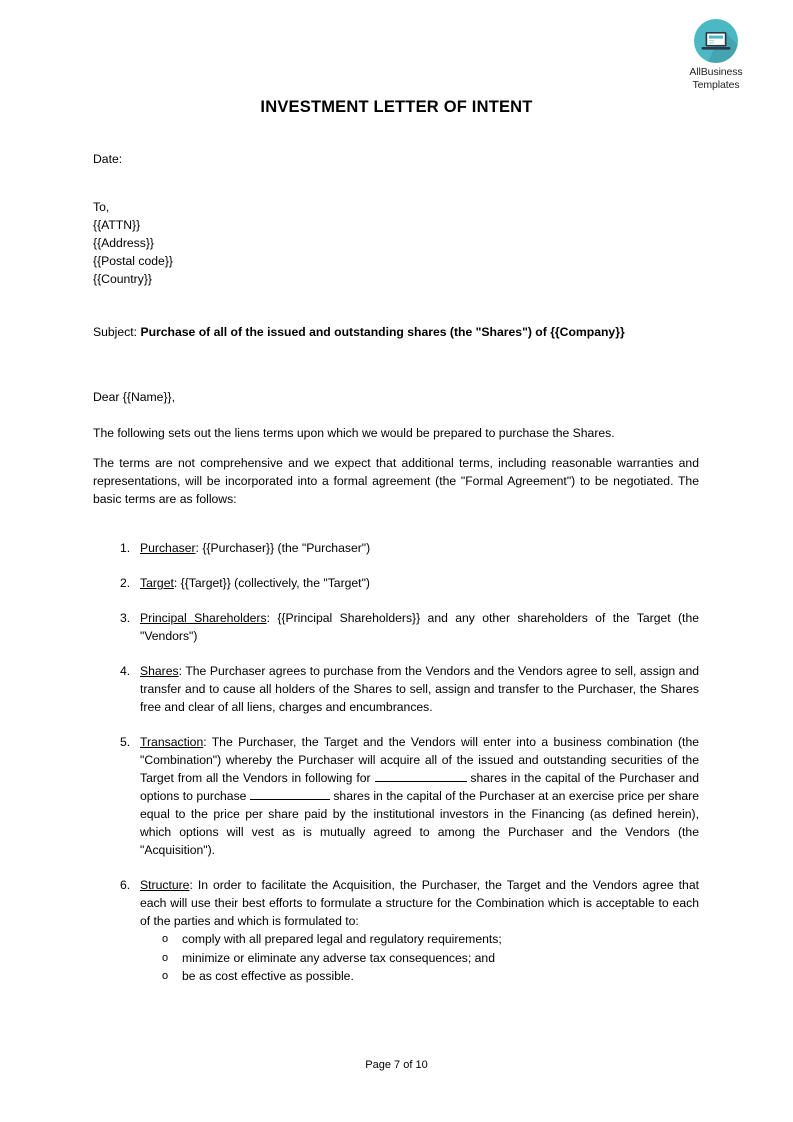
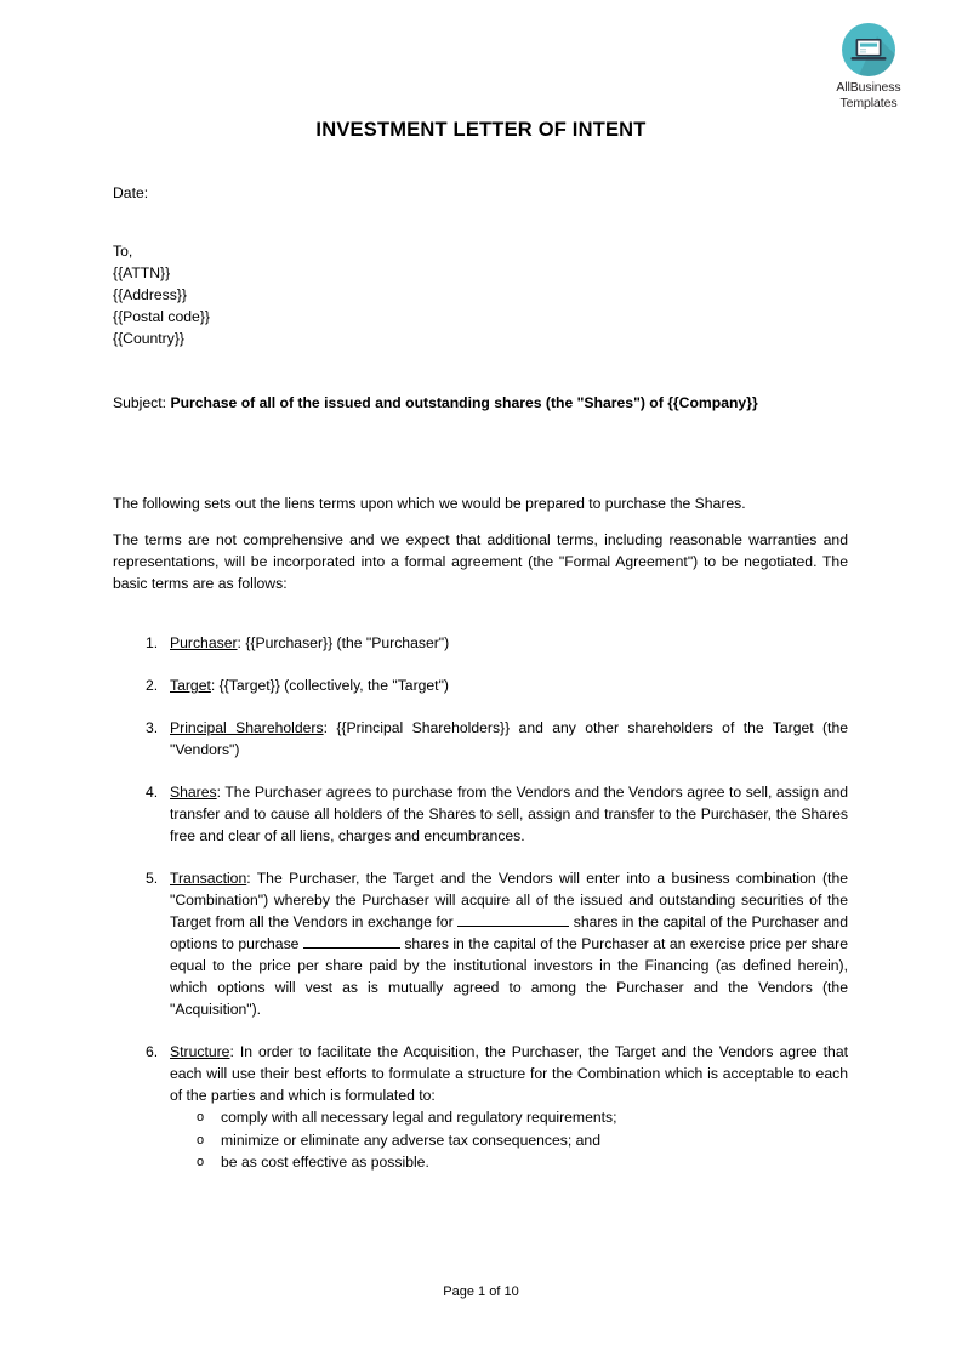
  AllBusiness
  Templates
  INVESTMENT LETTER OF INTENT
  Date:
  To,
  {{ATTN}}
  {{Address}}
  {{Postal code}}
  {{Country}}
  Subject: Purchase of all of the issued and outstanding shares (the "Shares") of {{Company}}
- Dear {{Name}},
  The following sets out the liens terms upon which we would be prepared to purchase the Shares.
  The terms are not comprehensive and we expect that additional terms, including reasonable warranties and representations, will be incorporated into a formal agreement (the "Formal Agreement") to be negotiated. The basic terms are as follows:
  1.
  Purchaser: {{Purchaser}} (the "Purchaser")
  2.
  Target: {{Target}} (collectively, the "Target")
  3.
  Principal Shareholders: {{Principal Shareholders}} and any other shareholders of the Target (the "Vendors")
  4.
  Shares: The Purchaser agrees to purchase from the Vendors and the Vendors agree to sell, assign and transfer and to cause all holders of the Shares to sell, assign and transfer to the Purchaser, the Shares free and clear of all liens, charges and encumbrances.
  5.
- Transaction: The Purchaser, the Target and the Vendors will enter into a business combination (the "Combination") whereby the Purchaser will acquire all of the issued and outstanding securities of the Target from all the Vendors in following for shares in the capital of the Purchaser and options to purchase shares in the capital of the Purchaser at an exercise price per share equal to the price per share paid by the institutional investors in the Financing (as defined herein), which options will vest as is mutually agreed to among the Purchaser and the Vendors (the "Acquisition").
+ Transaction: The Purchaser, the Target and the Vendors will enter into a business combination (the "Combination") whereby the Purchaser will acquire all of the issued and outstanding securities of the Target from all the Vendors in exchange for shares in the capital of the Purchaser and options to purchase shares in the capital of the Purchaser at an exercise price per share equal to the price per share paid by the institutional investors in the Financing (as defined herein), which options will vest as is mutually agreed to among the Purchaser and the Vendors (the "Acquisition").
  6.
  Structure: In order to facilitate the Acquisition, the Purchaser, the Target and the Vendors agree that each will use their best efforts to formulate a structure for the Combination which is acceptable to each of the parties and which is formulated to:
  o
- comply with all prepared legal and regulatory requirements;
+ comply with all necessary legal and regulatory requirements;
  o
  minimize or eliminate any adverse tax consequences; and
  o
  be as cost effective as possible.
- Page 7 of 10
+ Page 1 of 10
